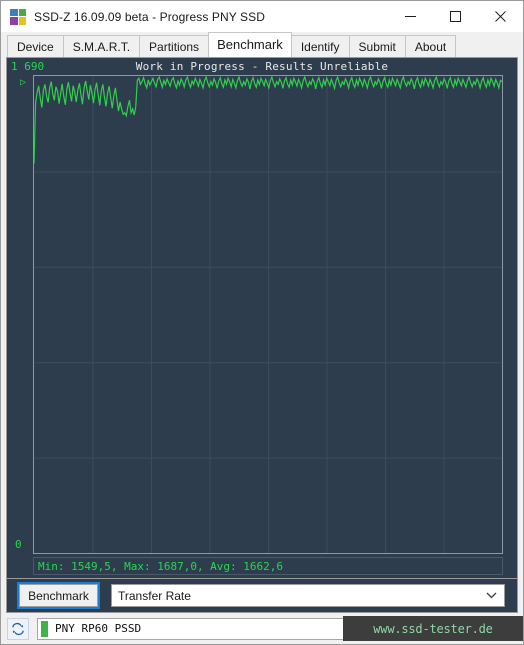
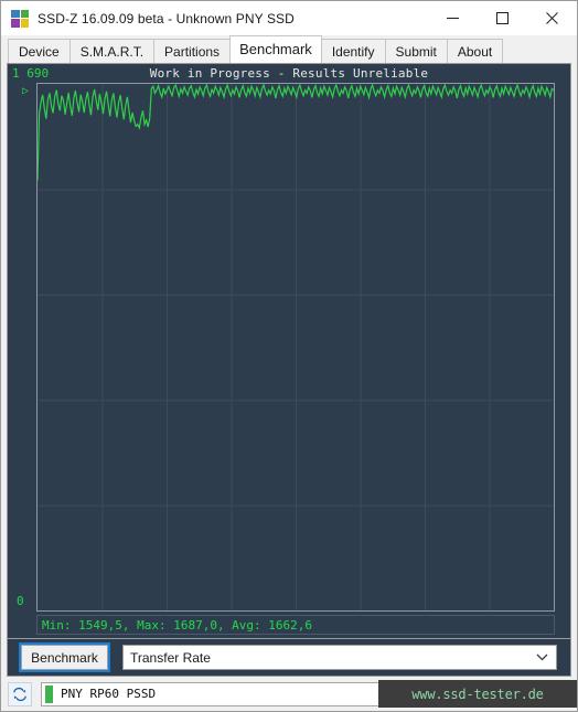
- SSD-Z 16.09.09 beta - Progress PNY SSD
+ SSD-Z 16.09.09 beta - Unknown PNY SSD
  Device
  S.M.A.R.T.
  Partitions
  Benchmark
  Identify
  Submit
  About
  1 690
  Work in Progress - Results Unreliable
  ▷
  0
  Min: 1549,5, Max: 1687,0, Avg: 1662,6
  Benchmark
  Transfer Rate
  PNY RP60 PSSD
  www.ssd-tester.de
